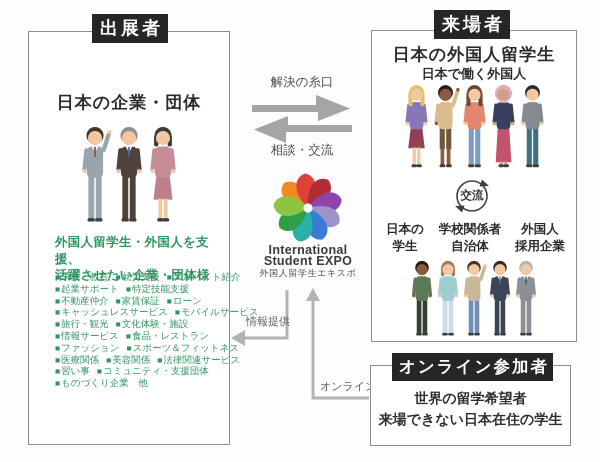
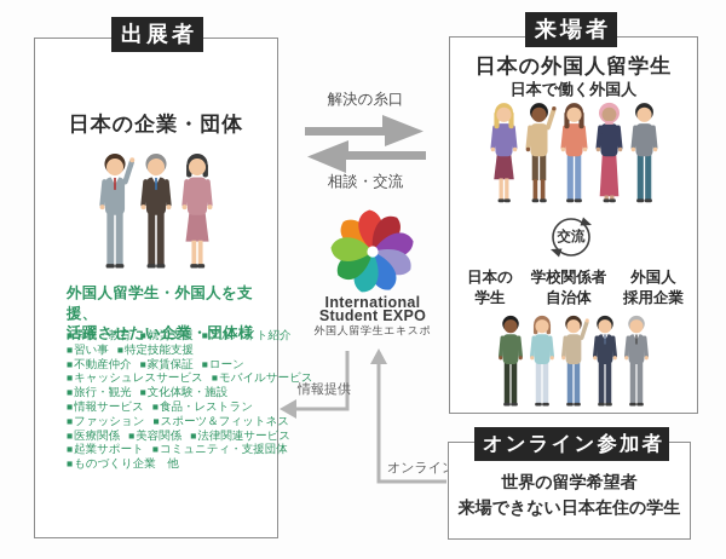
  出展者
  日本の企業・団体
  外国人留学生・外国人を支援、
  活躍させたい企業・団体様
  学校・教育 就労支援 アルバイト紹介
- 起業サポート 特定技能支援
+ 習い事 特定技能支援
  不動産仲介 家賃保証 ローン
  キャッシュレスサービス モバイルサービス
  旅行・観光 文化体験・施設
  情報サービス 食品・レストラン
  ファッション スポーツ＆フィットネス
  医療関係 美容関係 法律関連サービス
- 習い事 コミュニティ・支援団体
+ 起業サポート コミュニティ・支援団体
  ものづくり企業 他
  解決の糸口
  相談・交流
  International
  Student EXPO
  外国人留学生エキスポ
  情報提供
  オンライ
  来場者
  日本の外国人留学生
  日本で働く外国人
  交流
  日本の
  学生
  学校関係者
  自治体
  外国人
  採用企業
  オンライン参加者
  世界の留学希望者
  来場できない日本在住の学生
